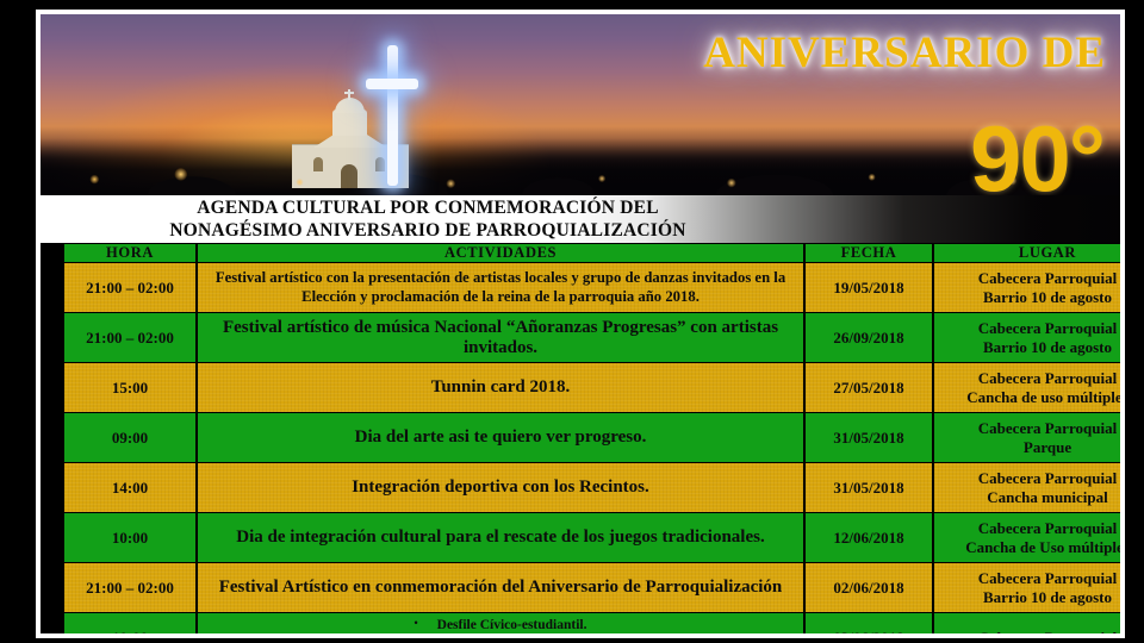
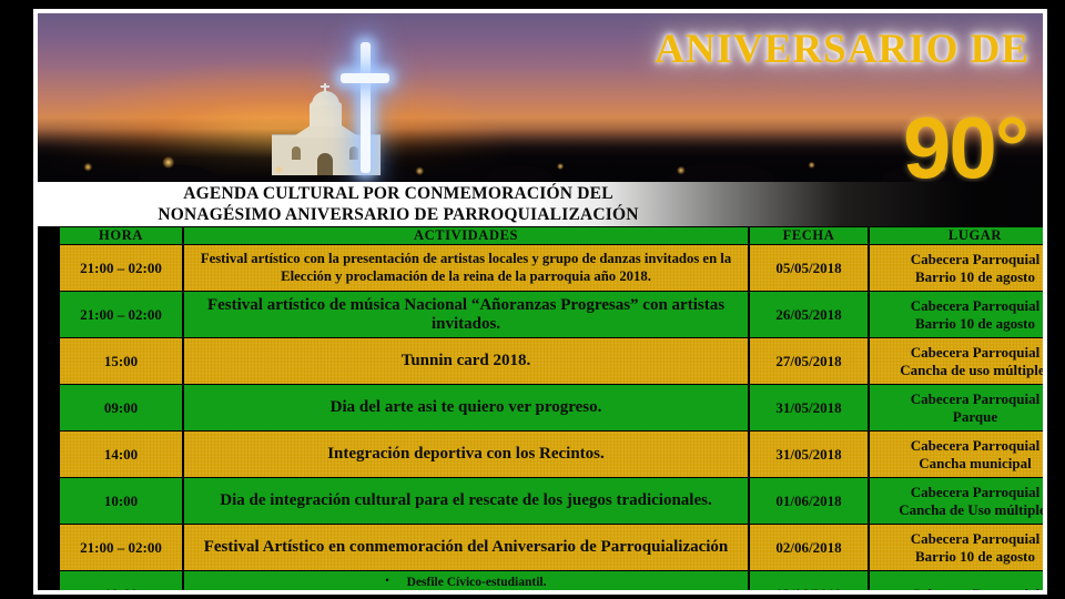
  ANIVERSARIO DE
  90°
  AGENDA CULTURAL POR CONMEMORACIÓN DEL
  NONAGÉSIMO ANIVERSARIO DE PARROQUIALIZACIÓN
  HORA	ACTIVIDADES	FECHA	LUGAR
- 21:00 – 02:00	Festival artístico con la presentación de artistas locales y grupo de danzas invitados en la Elección y proclamación de la reina de la parroquia año 2018.	19/05/2018	Cabecera Parroquial Barrio 10 de agosto
+ 21:00 – 02:00	Festival artístico con la presentación de artistas locales y grupo de danzas invitados en la Elección y proclamación de la reina de la parroquia año 2018.	05/05/2018	Cabecera Parroquial Barrio 10 de agosto
- 21:00 – 02:00	Festival artístico de música Nacional “Añoranzas Progresas” con artistas invitados.	26/09/2018	Cabecera Parroquial Barrio 10 de agosto
+ 21:00 – 02:00	Festival artístico de música Nacional “Añoranzas Progresas” con artistas invitados.	26/05/2018	Cabecera Parroquial Barrio 10 de agosto
  15:00	Tunnin card 2018.	27/05/2018	Cabecera Parroquial Cancha de uso múltiple
  09:00	Dia del arte asi te quiero ver progreso.	31/05/2018	Cabecera Parroquial Parque
  14:00	Integración deportiva con los Recintos.	31/05/2018	Cabecera Parroquial Cancha municipal
- 10:00	Dia de integración cultural para el rescate de los juegos tradicionales.	12/06/2018	Cabecera Parroquial Cancha de Uso múltiple
+ 10:00	Dia de integración cultural para el rescate de los juegos tradicionales.	01/06/2018	Cabecera Parroquial Cancha de Uso múltiple
  21:00 – 02:00	Festival Artístico en conmemoración del Aniversario de Parroquialización	02/06/2018	Cabecera Parroquial Barrio 10 de agosto
